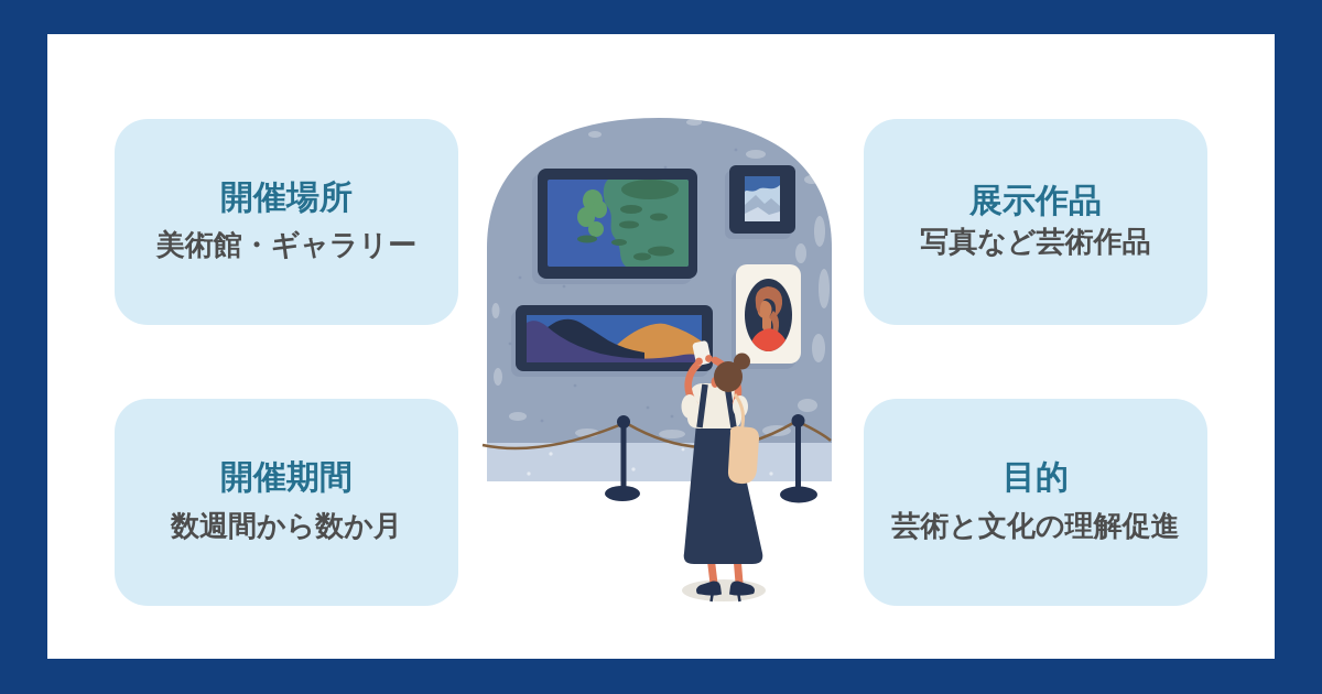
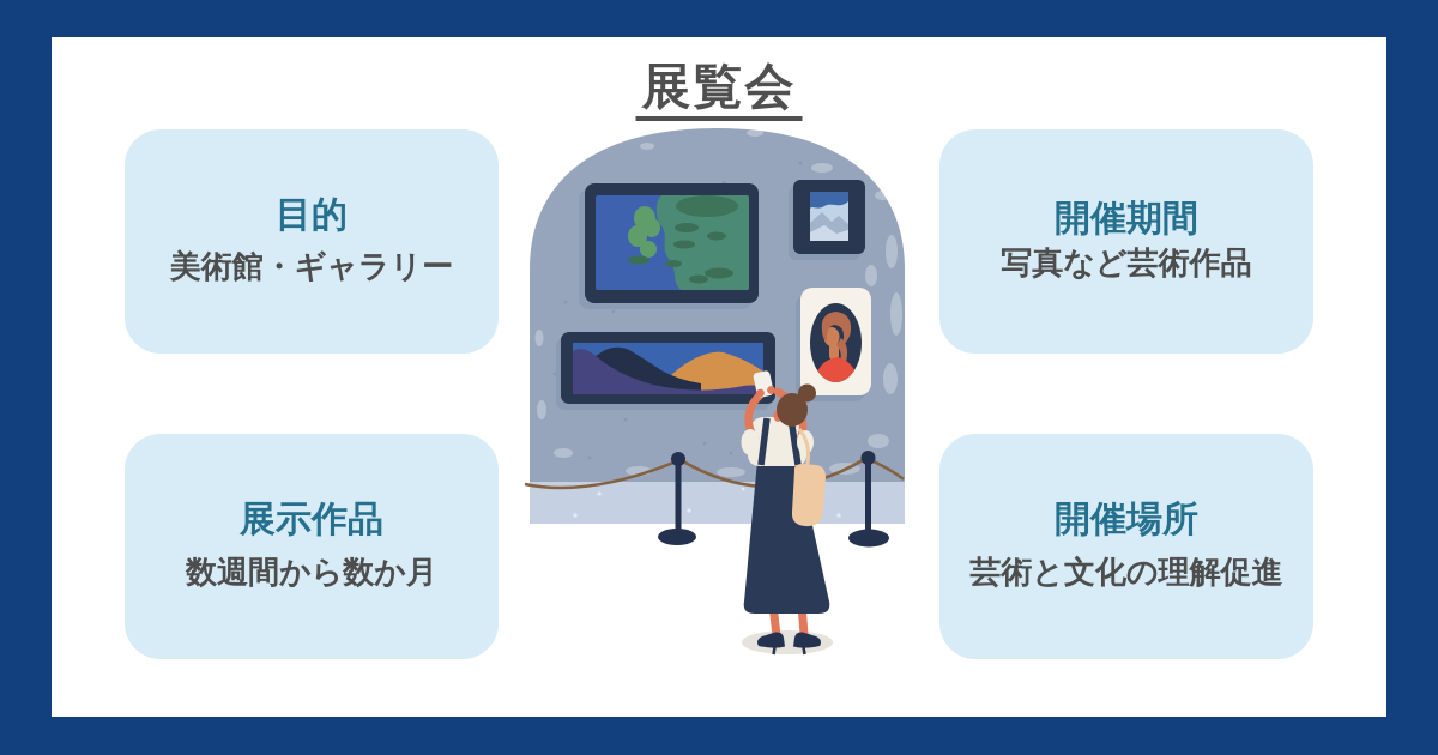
+ 展覧会
- 開催場所
+ 目的
  美術館・ギャラリー
- 展示作品
+ 開催期間
  写真など芸術作品
- 開催期間
+ 展示作品
  数週間から数か月
- 目的
+ 開催場所
  芸術と文化の理解促進
